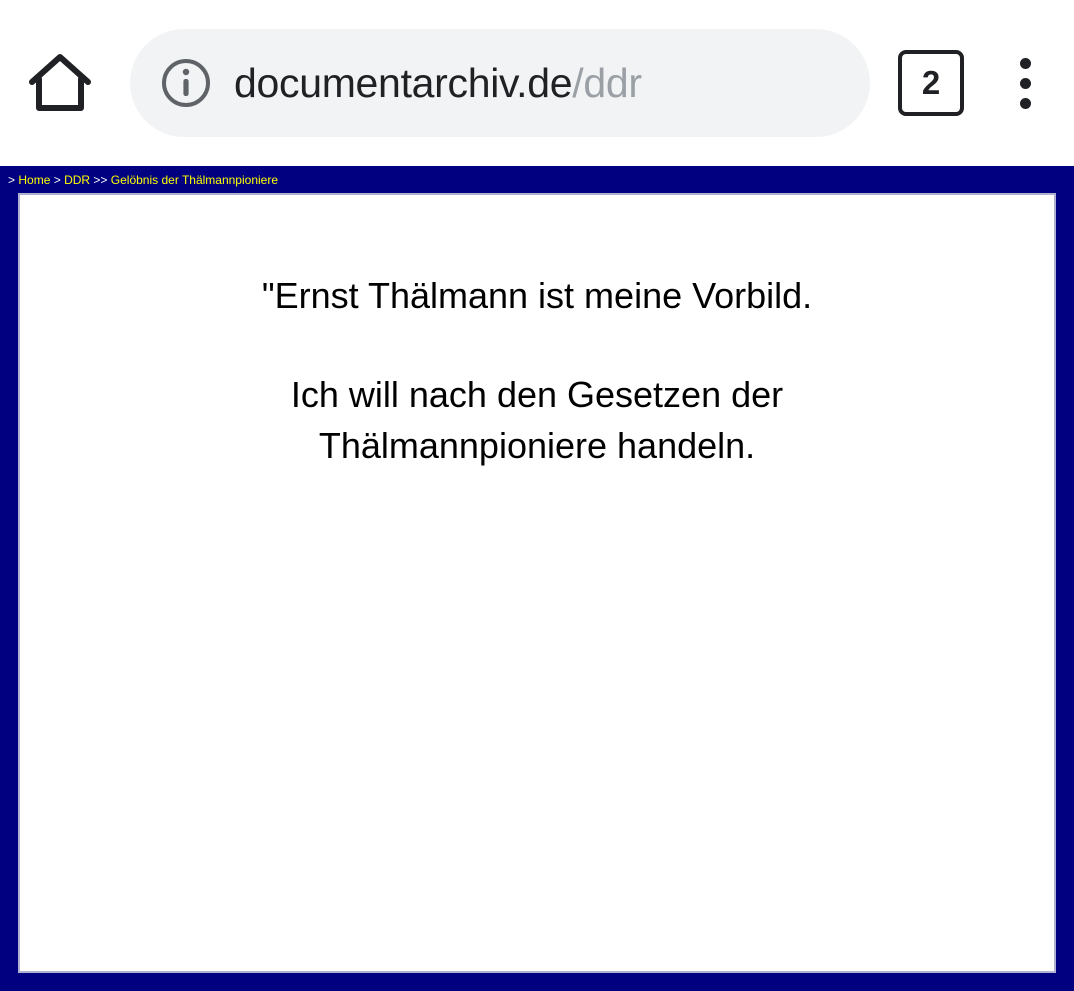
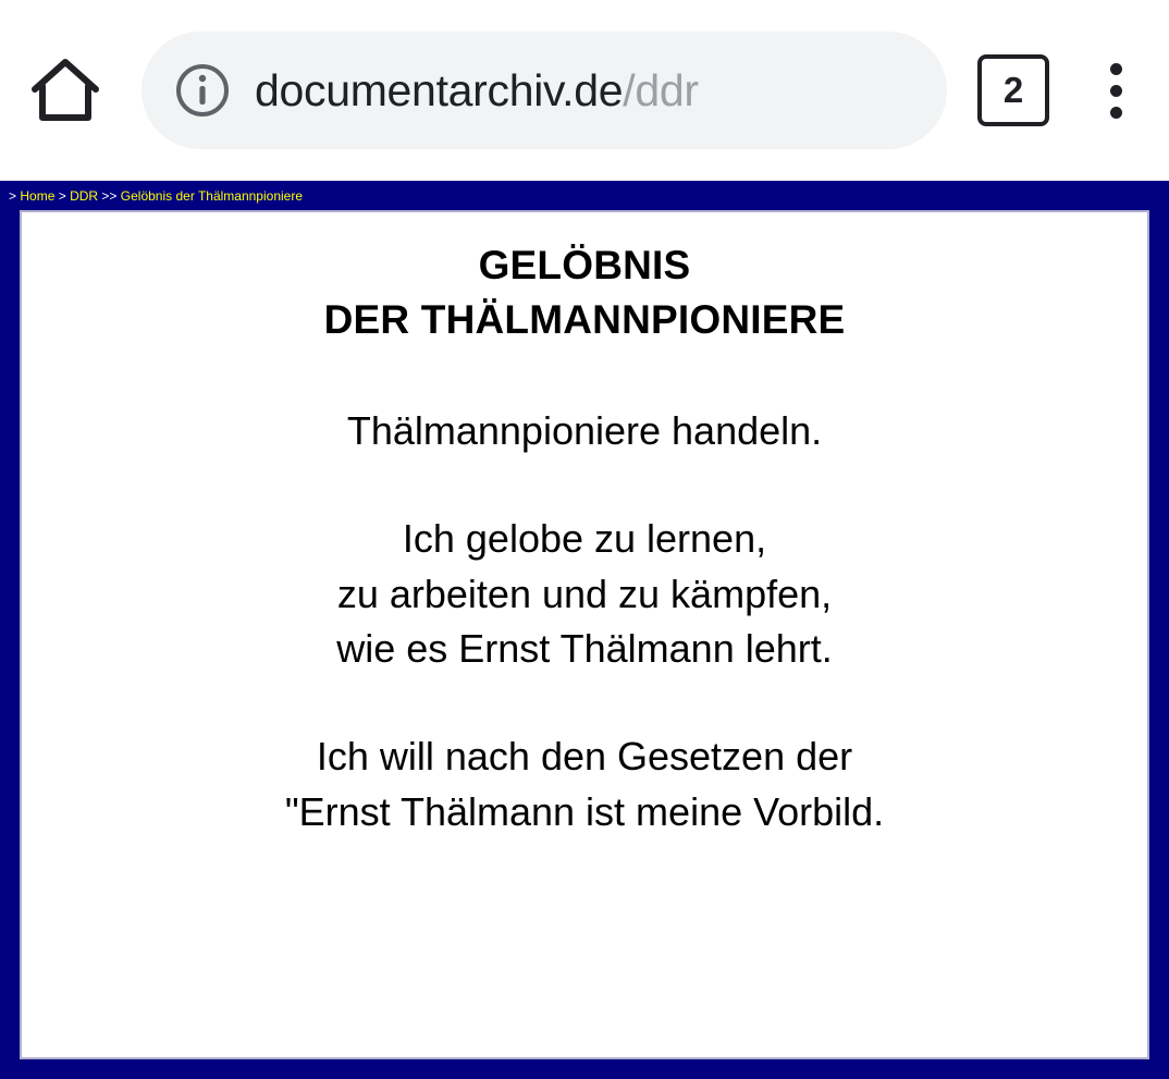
  documentarchiv.de/ddr
  2
  > Home > DDR >> Gelöbnis der Thälmannpioniere
+ GELÖBNIS
+ DER THÄLMANNPIONIERE
- "Ernst Thälmann ist meine Vorbild.
+ Thälmannpioniere handeln.
+ Ich gelobe zu lernen,
+ zu arbeiten und zu kämpfen,
+ wie es Ernst Thälmann lehrt.
  Ich will nach den Gesetzen der
- Thälmannpioniere handeln.
+ "Ernst Thälmann ist meine Vorbild.
